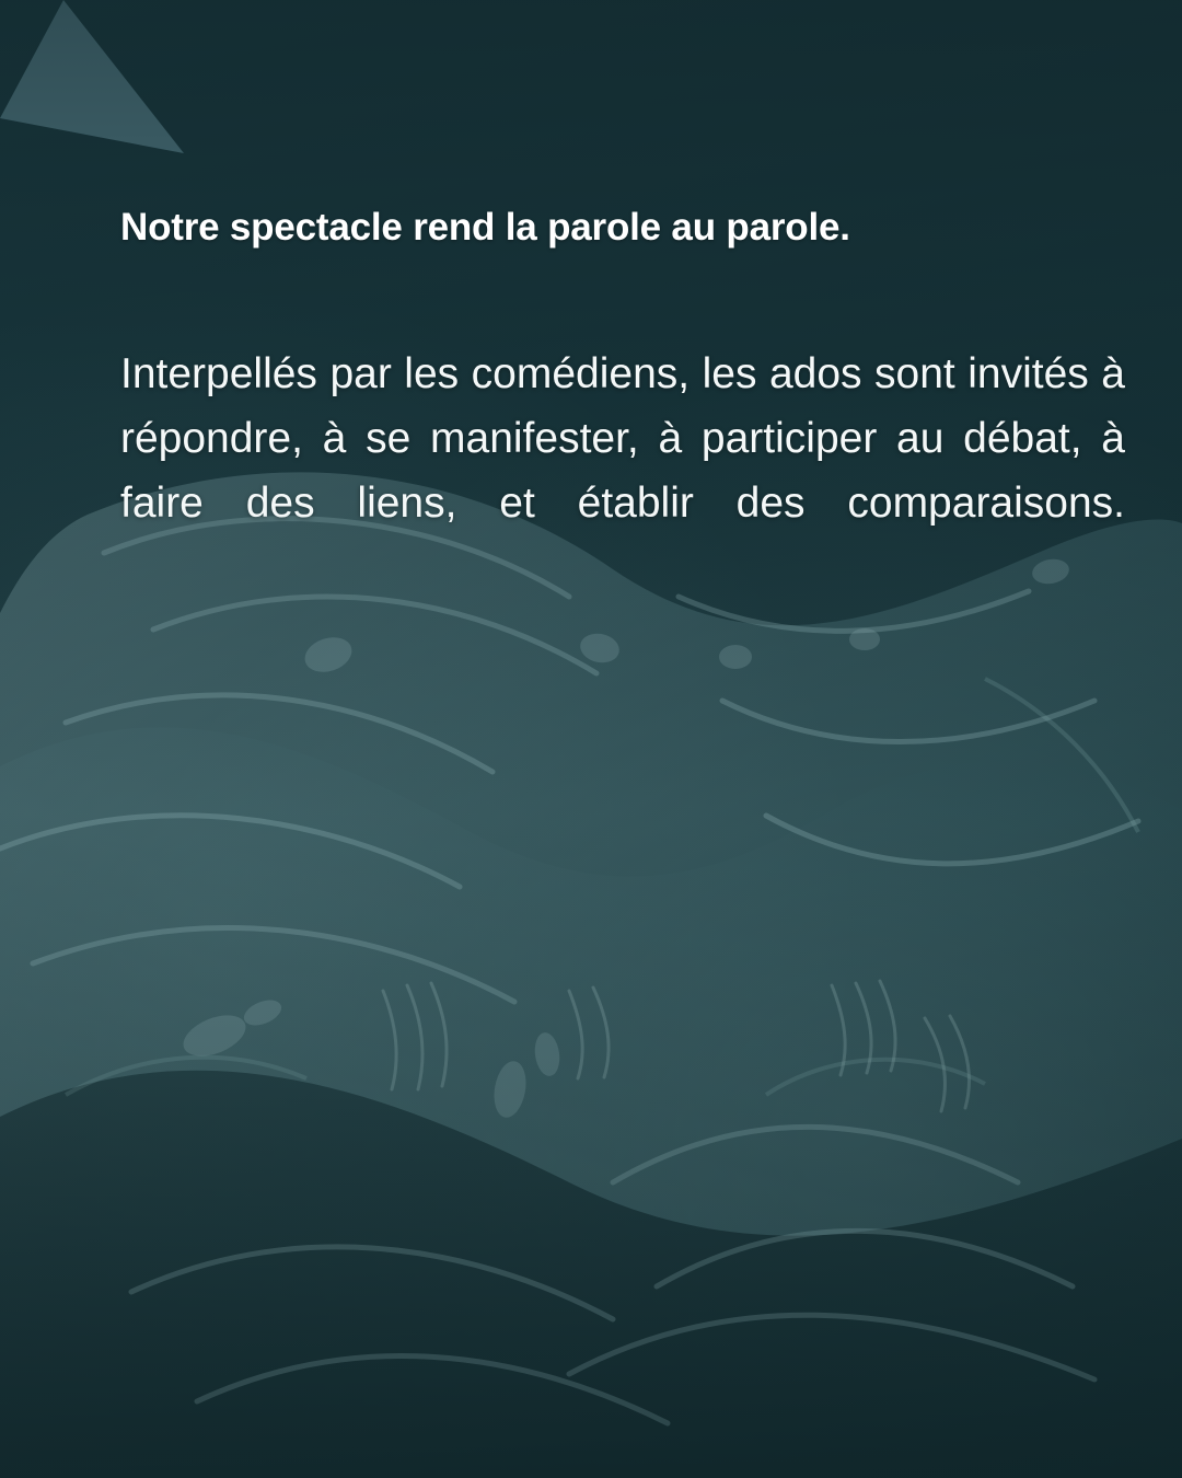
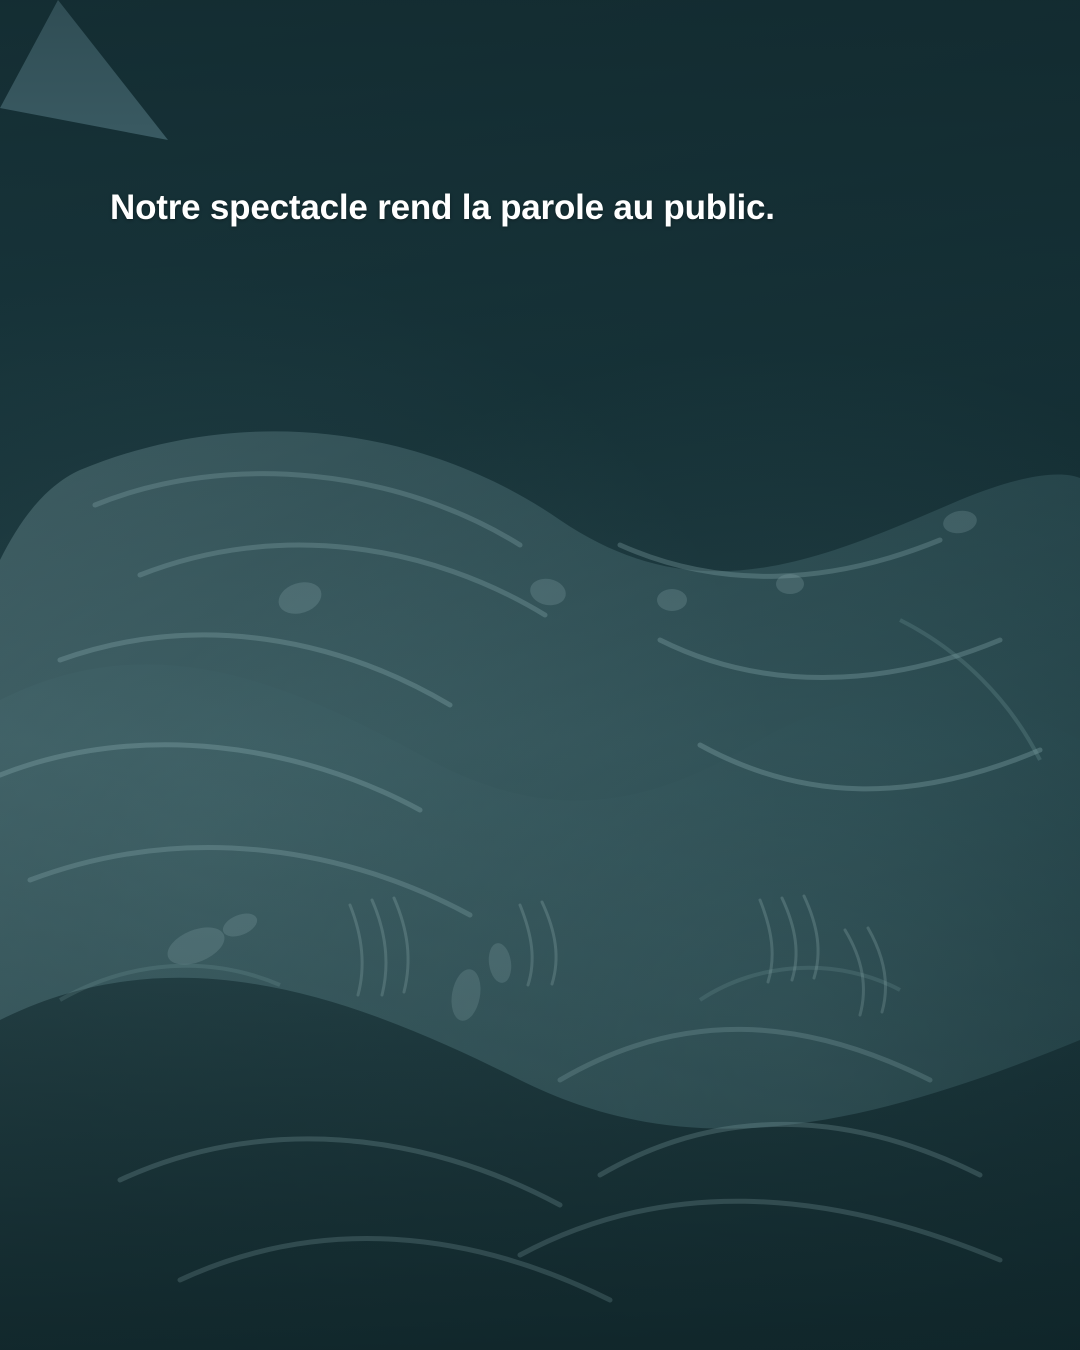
- Notre spectacle rend la parole au parole.
+ Notre spectacle rend la parole au public.
- Interpellés par les comédiens, les ados sont invités à répondre, à se manifester, à participer au débat, à faire des liens, et établir des comparaisons.
